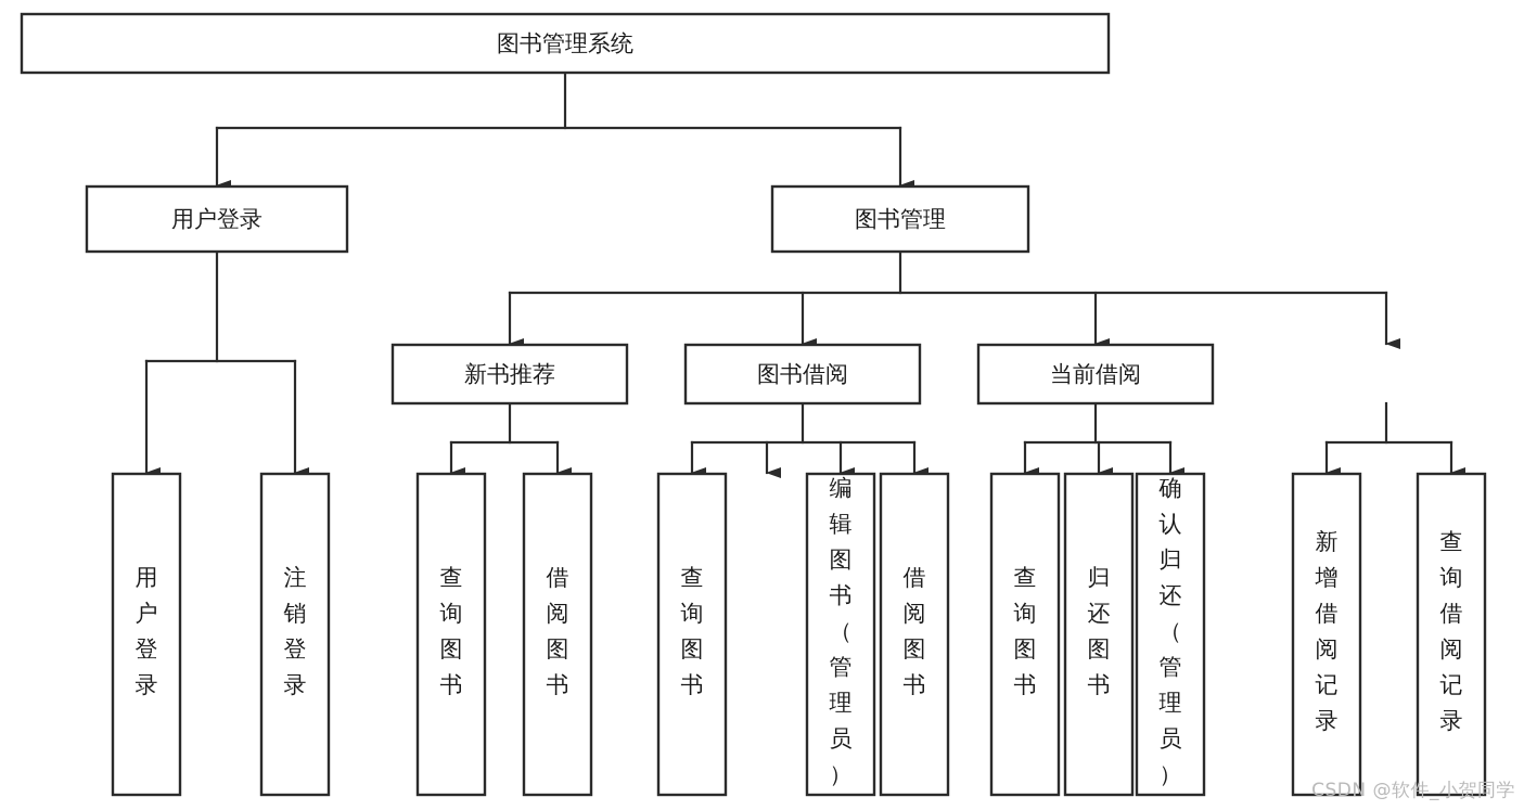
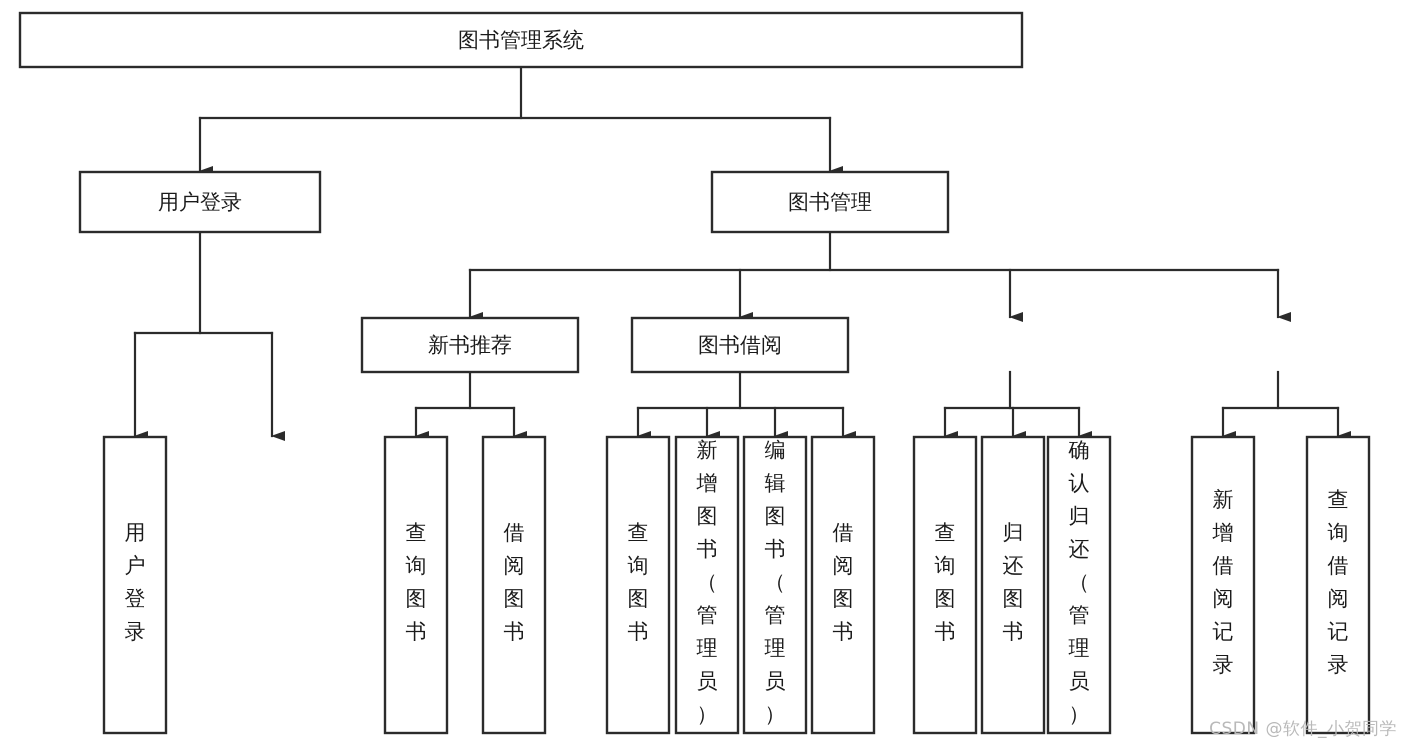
  图书管理系统
  用户登录
  图书管理
  新书推荐
  图书借阅
- 当前借阅
  用户登录
- 注销登录
  查询图书
  借阅图书
  查询图书
+ 新增图书（管理员）
  编辑图书（管理员）
  借阅图书
  查询图书
  归还图书
  确认归还（管理员）
  新增借阅记录
  查询借阅记录
  CSDN @软件_小贺同学
